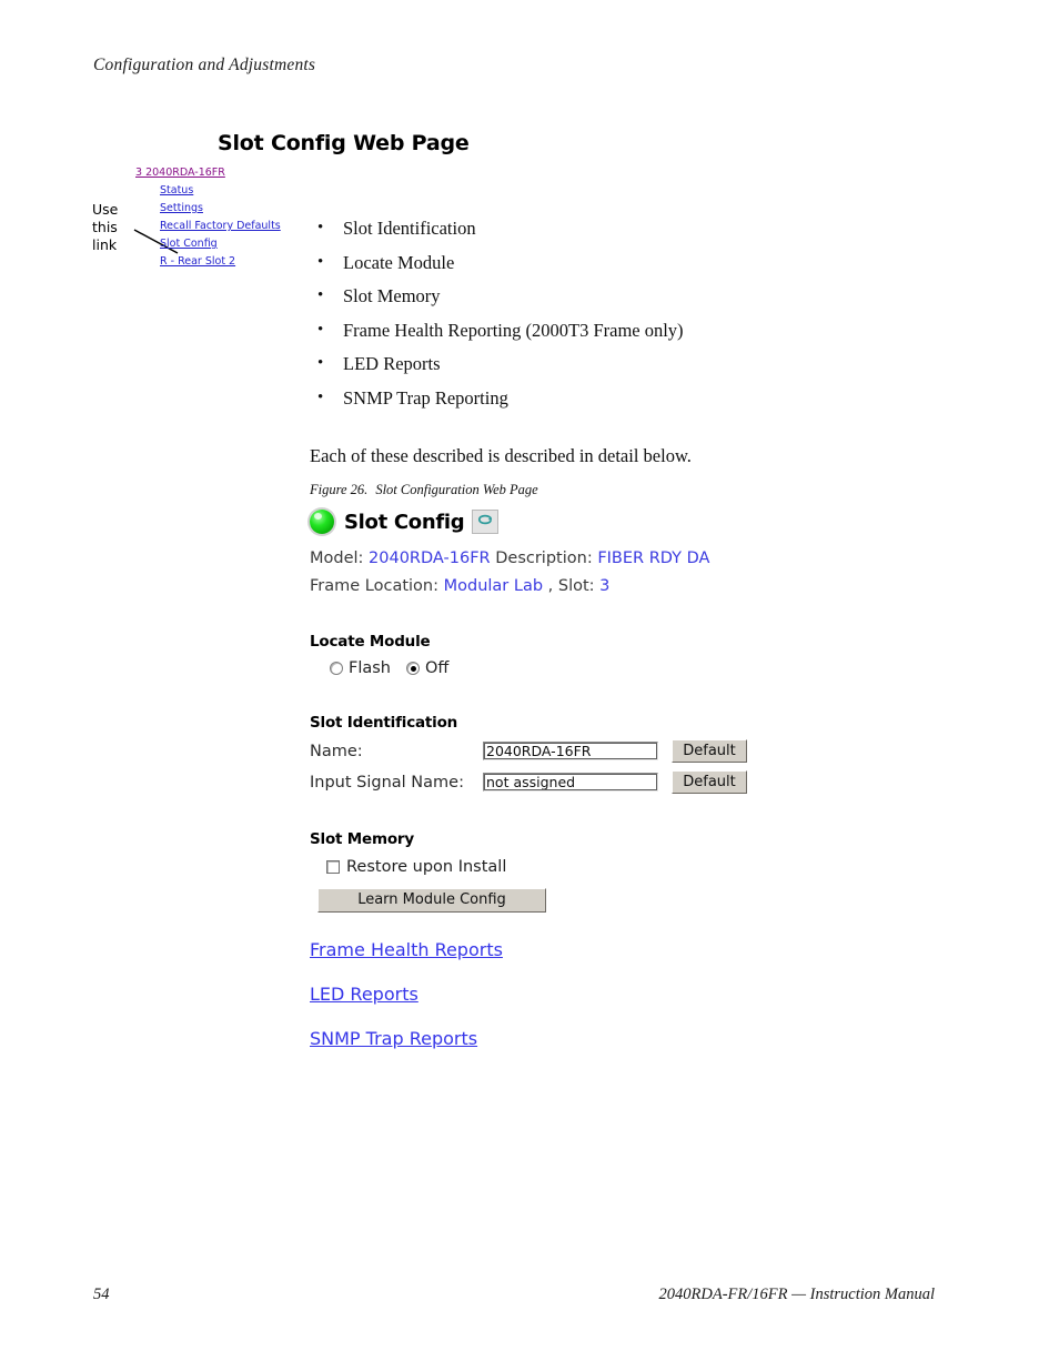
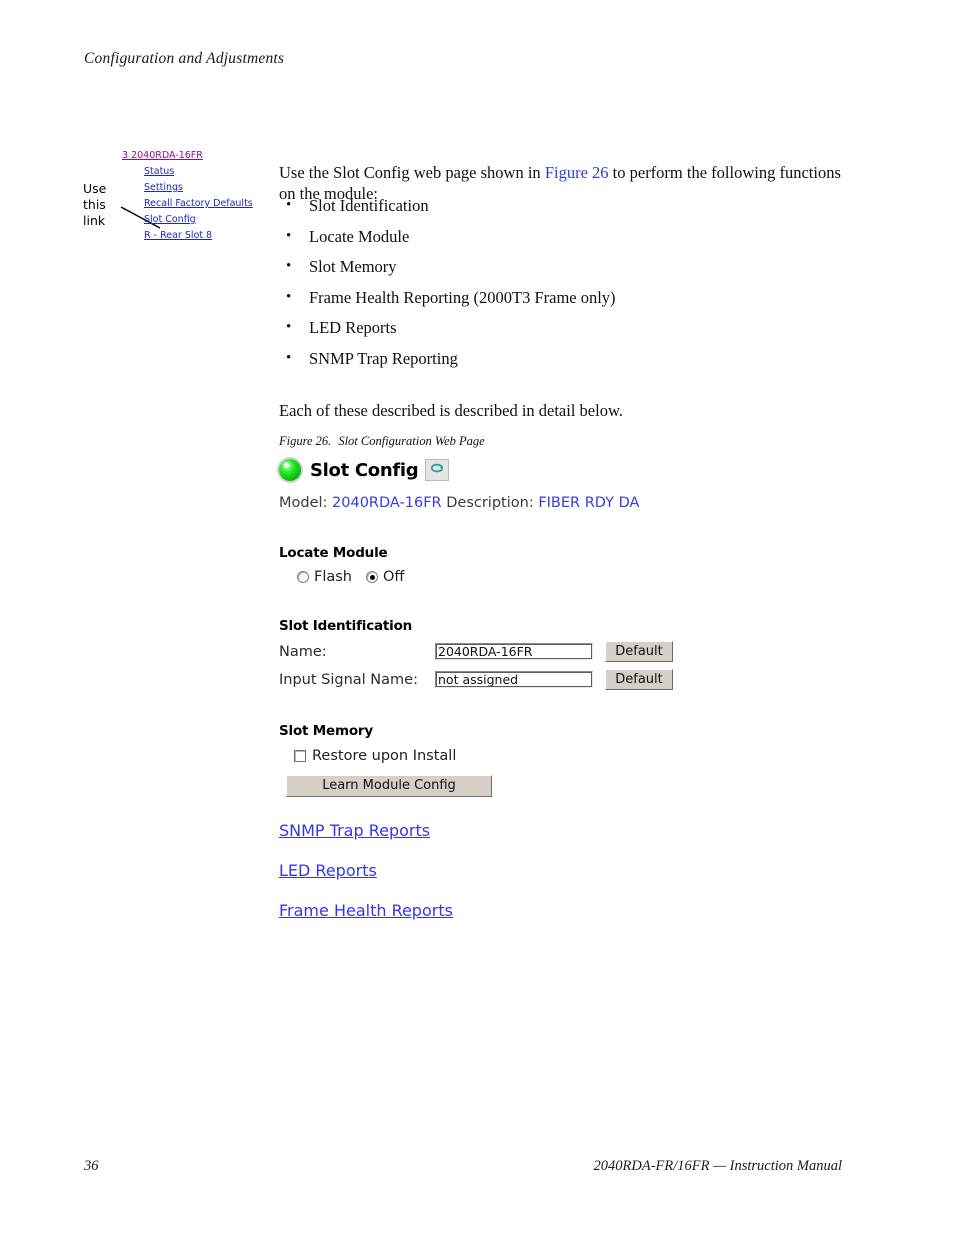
  Configuration and Adjustments
- Slot Config Web Page
  Use this link
  3 2040RDA-16FR
  Status
  Settings
  Recall Factory Defaults
  Slot Config
- R - Rear Slot 2
+ R - Rear Slot 8
+ Use the Slot Config web page shown in Figure 26 to perform the following functions on the module:
  •
  Slot Identification
  •
  Locate Module
  •
  Slot Memory
  •
  Frame Health Reporting (2000T3 Frame only)
  •
  LED Reports
  •
  SNMP Trap Reporting
  Each of these described is described in detail below.
  Figure 26. Slot Configuration Web Page
  Slot Config
  Model: 2040RDA-16FR Description: FIBER RDY DA
- Frame Location: Modular Lab , Slot: 3
  Locate Module
  Flash
  Off
  Slot Identification
  Name:
  2040RDA-16FR
  Default
  Input Signal Name:
  not assigned
  Default
  Slot Memory
  Restore upon Install
  Learn Module Config
- Frame Health Reports
+ SNMP Trap Reports
  LED Reports
- SNMP Trap Reports
+ Frame Health Reports
- 54
+ 36
  2040RDA-FR/16FR — Instruction Manual
